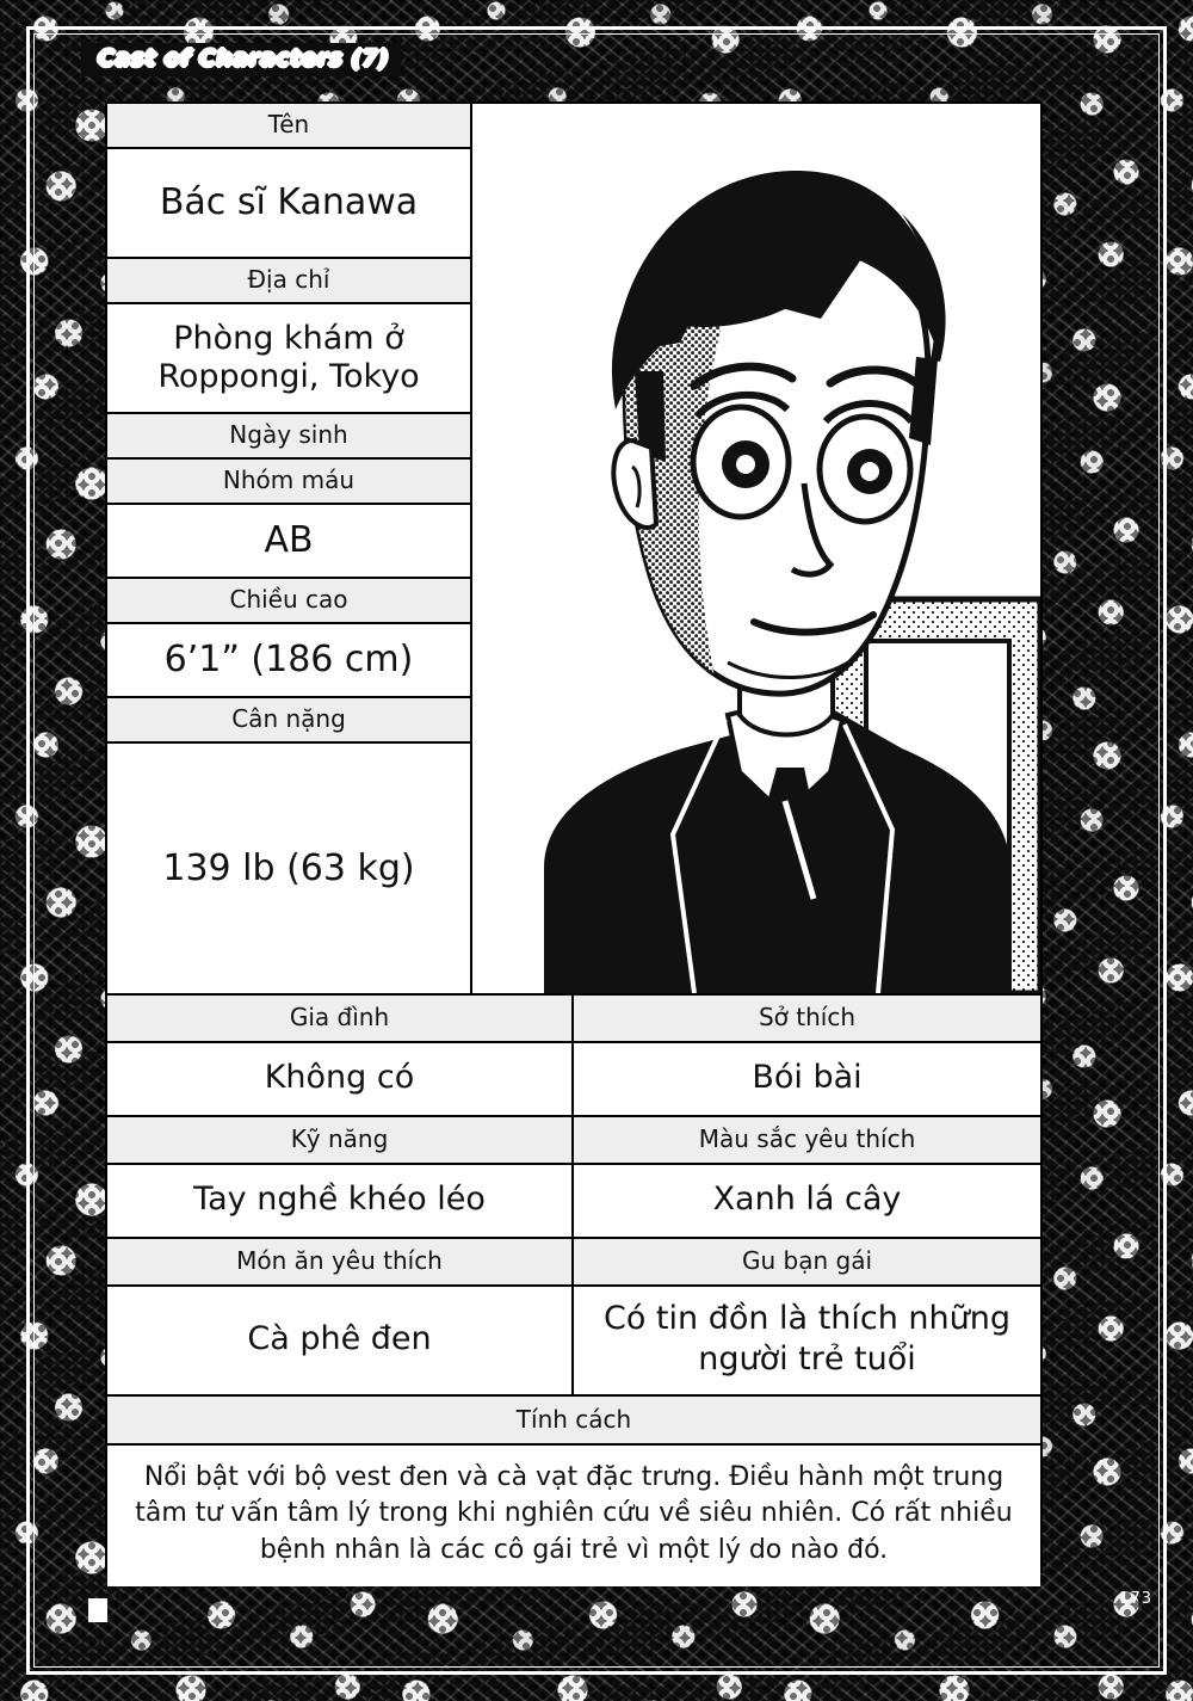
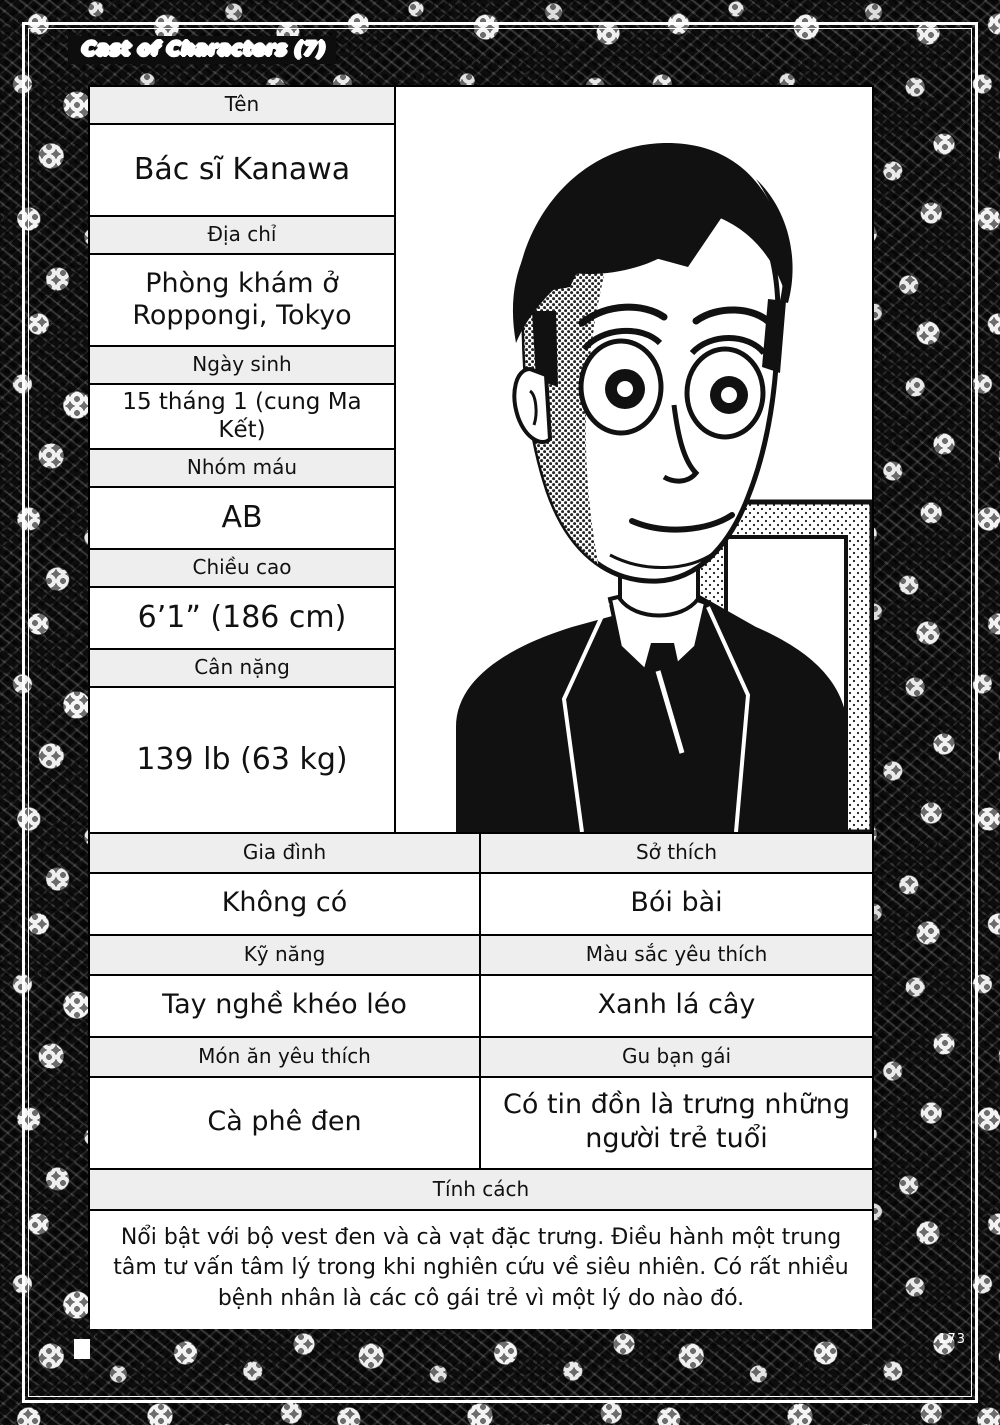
  Cast of Characters (7)
  Tên
  Bác sĩ Kanawa
  Địa chỉ
  Phòng khám ở Roppongi, Tokyo
  Ngày sinh
+ 15 tháng 1 (cung Ma Kết)
  Nhóm máu
  AB
  Chiều cao
  6’1” (186 cm)
  Cân nặng
  139 lb (63 kg)
  Gia đình
  Sở thích
  Không có
  Bói bài
  Kỹ năng
  Màu sắc yêu thích
  Tay nghề khéo léo
  Xanh lá cây
  Món ăn yêu thích
  Gu bạn gái
  Cà phê đen
- Có tin đồn là thích những người trẻ tuổi
+ Có tin đồn là trưng những người trẻ tuổi
  Tính cách
  Nổi bật với bộ vest đen và cà vạt đặc trưng. Điều hành một trung tâm tư vấn tâm lý trong khi nghiên cứu về siêu nhiên. Có rất nhiều bệnh nhân là các cô gái trẻ vì một lý do nào đó.
  173
